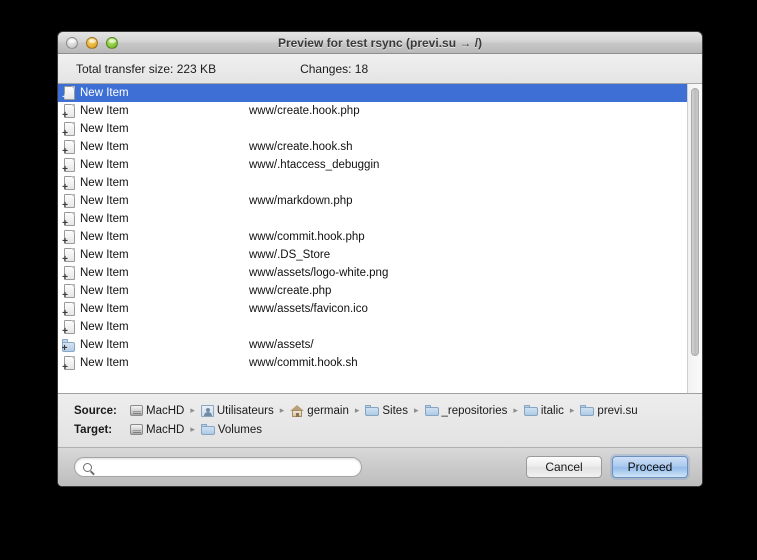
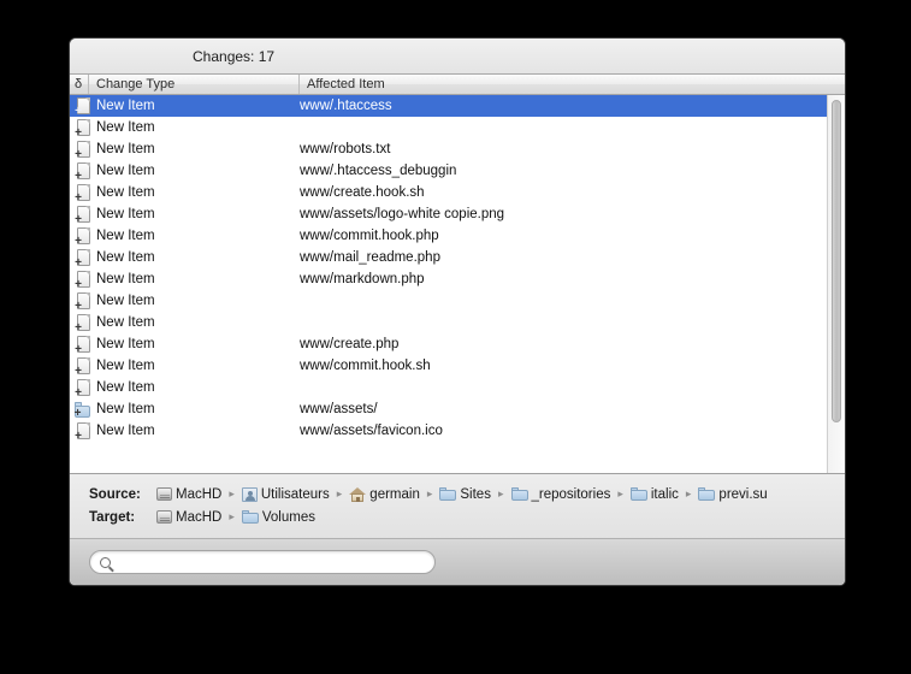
- Preview for test rsync (previ.su → /)
- Total transfer size: 223 KB
- Changes: 18
+ Changes: 17
+ δ
+ Change Type
+ Affected Item
  +
  New Item
+ www/.htaccess
  +
  New Item
- www/create.hook.php
  +
  New Item
+ www/robots.txt
  +
  New Item
- www/create.hook.sh
+ www/.htaccess_debuggin
  +
  New Item
- www/.htaccess_debuggin
+ www/create.hook.sh
  +
  New Item
+ www/assets/logo-white copie.png
  +
  New Item
- www/markdown.php
+ www/commit.hook.php
  +
  New Item
+ www/mail_readme.php
  +
  New Item
- www/commit.hook.php
+ www/markdown.php
  +
  New Item
- www/.DS_Store
  +
  New Item
- www/assets/logo-white.png
  +
  New Item
  www/create.php
  +
  New Item
- www/assets/favicon.ico
+ www/commit.hook.sh
  +
  New Item
  +
  New Item
  www/assets/
  +
  New Item
- www/commit.hook.sh
+ www/assets/favicon.ico
  Source:
  MacHD
  ▸
  Utilisateurs
  ▸
  germain
  ▸
  Sites
  ▸
  _repositories
  ▸
  italic
  ▸
  previ.su
  Target:
  MacHD
  ▸
  Volumes
- Cancel
- Proceed
